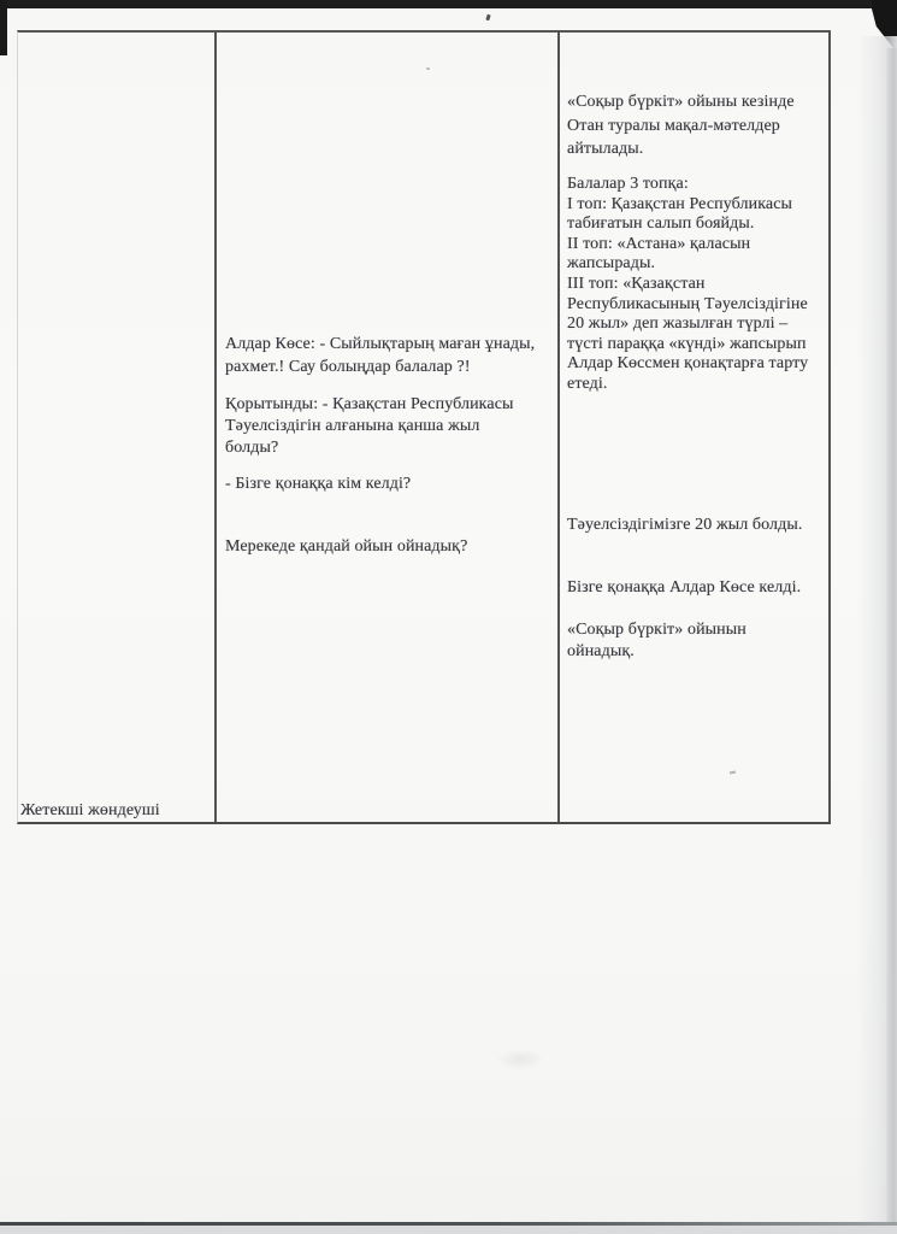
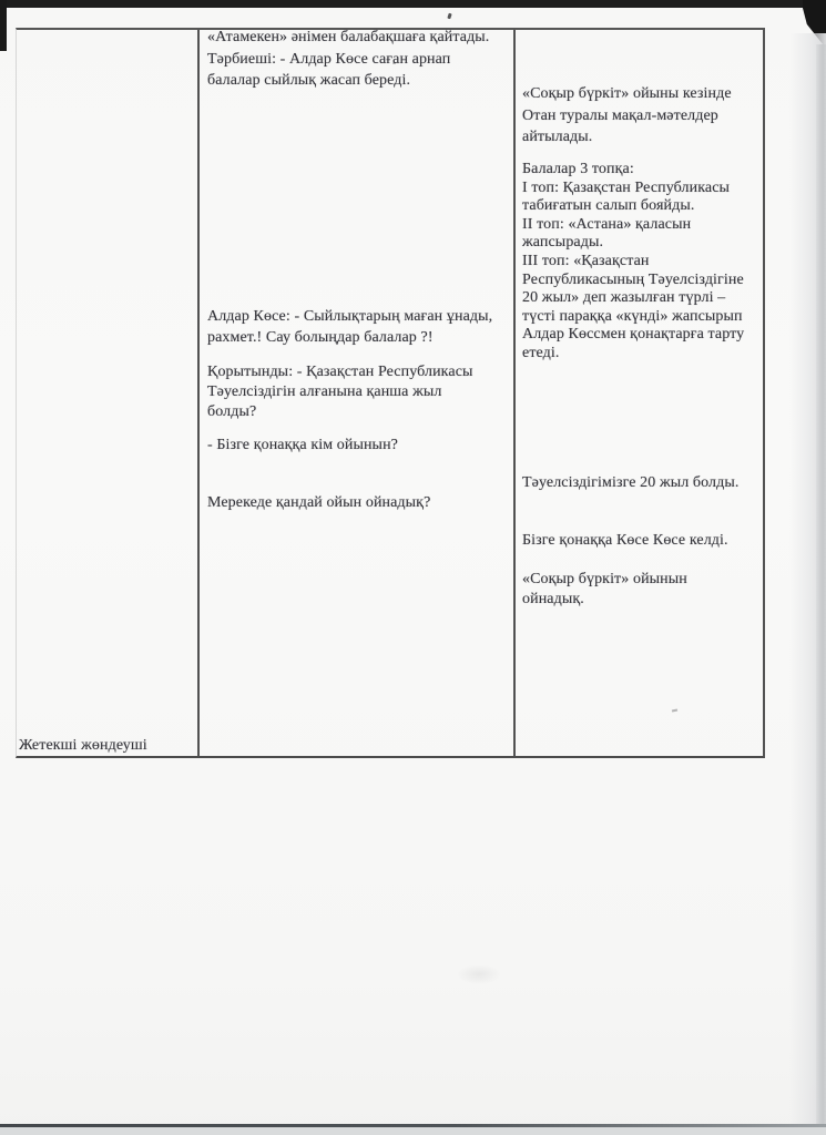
+ «Атамекен» әнімен балабақшаға қайтады.
+ Тәрбиеші: - Алдар Көсе саған арнап
+ балалар сыйлық жасап береді.
  Алдар Көсе: - Сыйлықтарың маған ұнады,
  рахмет.! Сау болыңдар балалар ?!
  Қорытынды: - Қазақстан Республикасы
  Тәуелсіздігін алғанына қанша жыл
  болды?
- - Бізге қонаққа кім келді?
+ - Бізге қонаққа кім ойынын?
  Мерекеде қандай ойын ойнадық?
  «Соқыр бүркіт» ойыны кезінде
  Отан туралы мақал-мәтелдер
  айтылады.
  Балалар 3 топқа:
  І топ: Қазақстан Республикасы
  табиғатын салып бояйды.
  ІІ топ: «Астана» қаласын
  жапсырады.
  ІІІ топ: «Қазақстан
  Республикасының Тәуелсіздігіне
  20 жыл» деп жазылған түрлі –
  түсті параққа «күнді» жапсырып
  Алдар Көссмен қонақтарға тарту
  етеді.
  Тәуелсіздігімізге 20 жыл болды.
- Бізге қонаққа Алдар Көсе келді.
+ Бізге қонаққа Көсе Көсе келді.
  «Соқыр бүркіт» ойынын
  ойнадық.
  Жетекші жөндеуші
